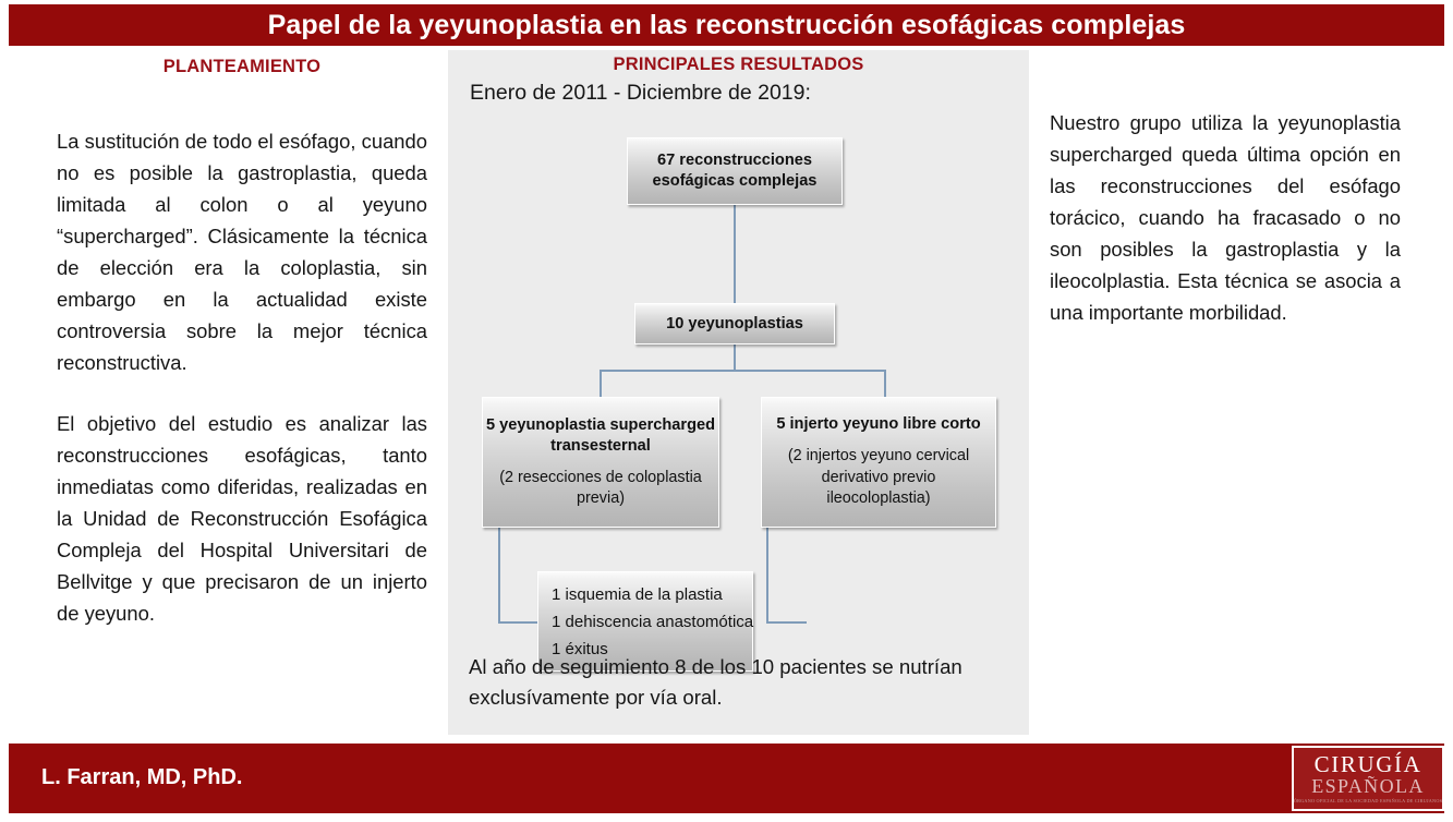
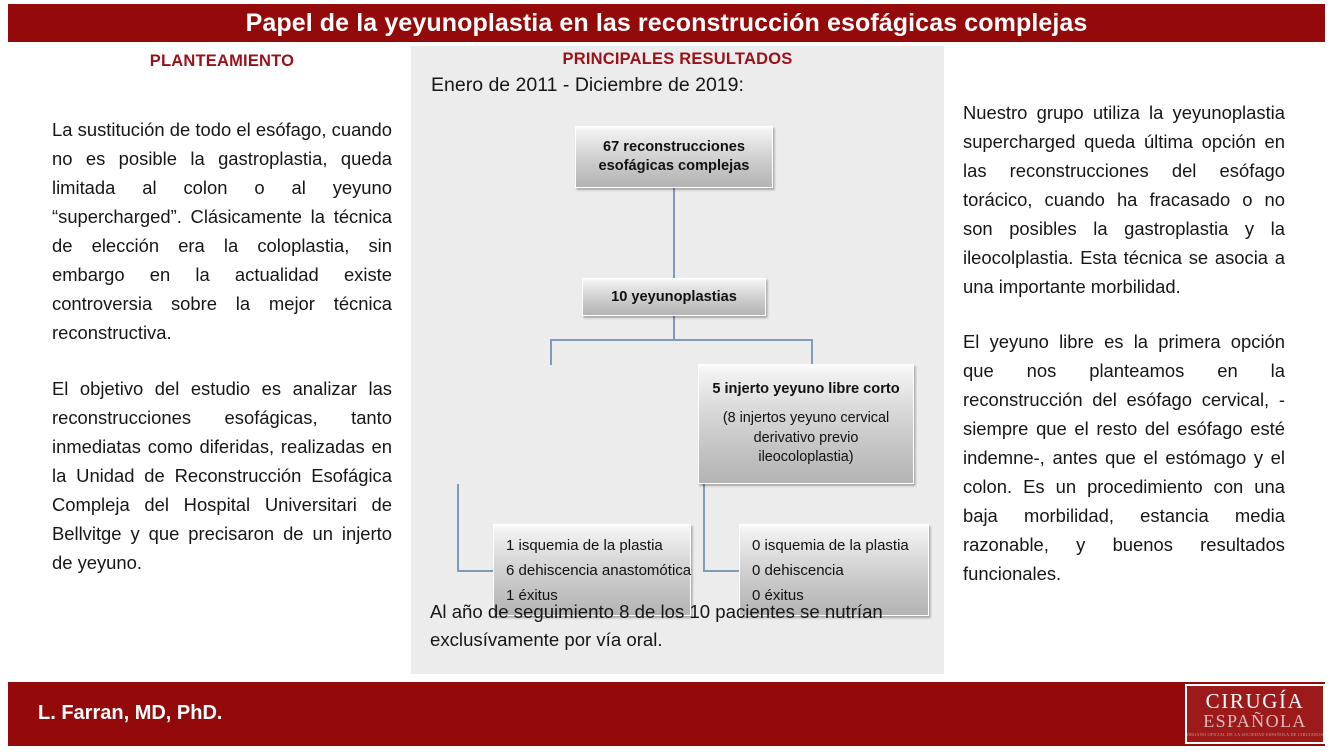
  Papel de la yeyunoplastia en las reconstrucción esofágicas complejas
  PLANTEAMIENTO
  La sustitución de todo el esófago, cuando no es posible la gastroplastia, queda limitada al colon o al yeyuno “supercharged”. Clásicamente la técnica de elección era la coloplastia, sin embargo en la actualidad existe controversia sobre la mejor técnica reconstructiva.
  El objetivo del estudio es analizar las reconstrucciones esofágicas, tanto inmediatas como diferidas, realizadas en la Unidad de Reconstrucción Esofágica Compleja del Hospital Universitari de Bellvitge y que precisaron de un injerto de yeyuno.
  PRINCIPALES RESULTADOS
  Enero de 2011 - Diciembre de 2019:
  67 reconstrucciones
  esofágicas complejas
  10 yeyunoplastias
- 5 yeyunoplastia supercharged
- transesternal
- (2 resecciones de coloplastia
- previa)
  5 injerto yeyuno libre corto
- (2 injertos yeyuno cervical
+ (8 injertos yeyuno cervical
  derivativo previo
  ileocoloplastia)
  1 isquemia de la plastia
- 1 dehiscencia anastomótica
+ 6 dehiscencia anastomótica
  1 éxitus
+ 0 isquemia de la plastia
+ 0 dehiscencia
+ 0 éxitus
  Al año de seguimiento 8 de los 10 pacientes se nutrían exclusívamente por vía oral.
  Nuestro grupo utiliza la yeyunoplastia supercharged queda última opción en las reconstrucciones del esófago torácico, cuando ha fracasado o no son posibles la gastroplastia y la ileocolplastia. Esta técnica se asocia a una importante morbilidad.
+ El yeyuno libre es la primera opción que nos planteamos en la reconstrucción del esófago cervical, - siempre que el resto del esófago esté indemne-, antes que el estómago y el colon. Es un procedimiento con una baja morbilidad, estancia media razonable, y buenos resultados funcionales.
  L. Farran, MD, PhD.
  CIRUGÍA
  ESPAÑOLA
